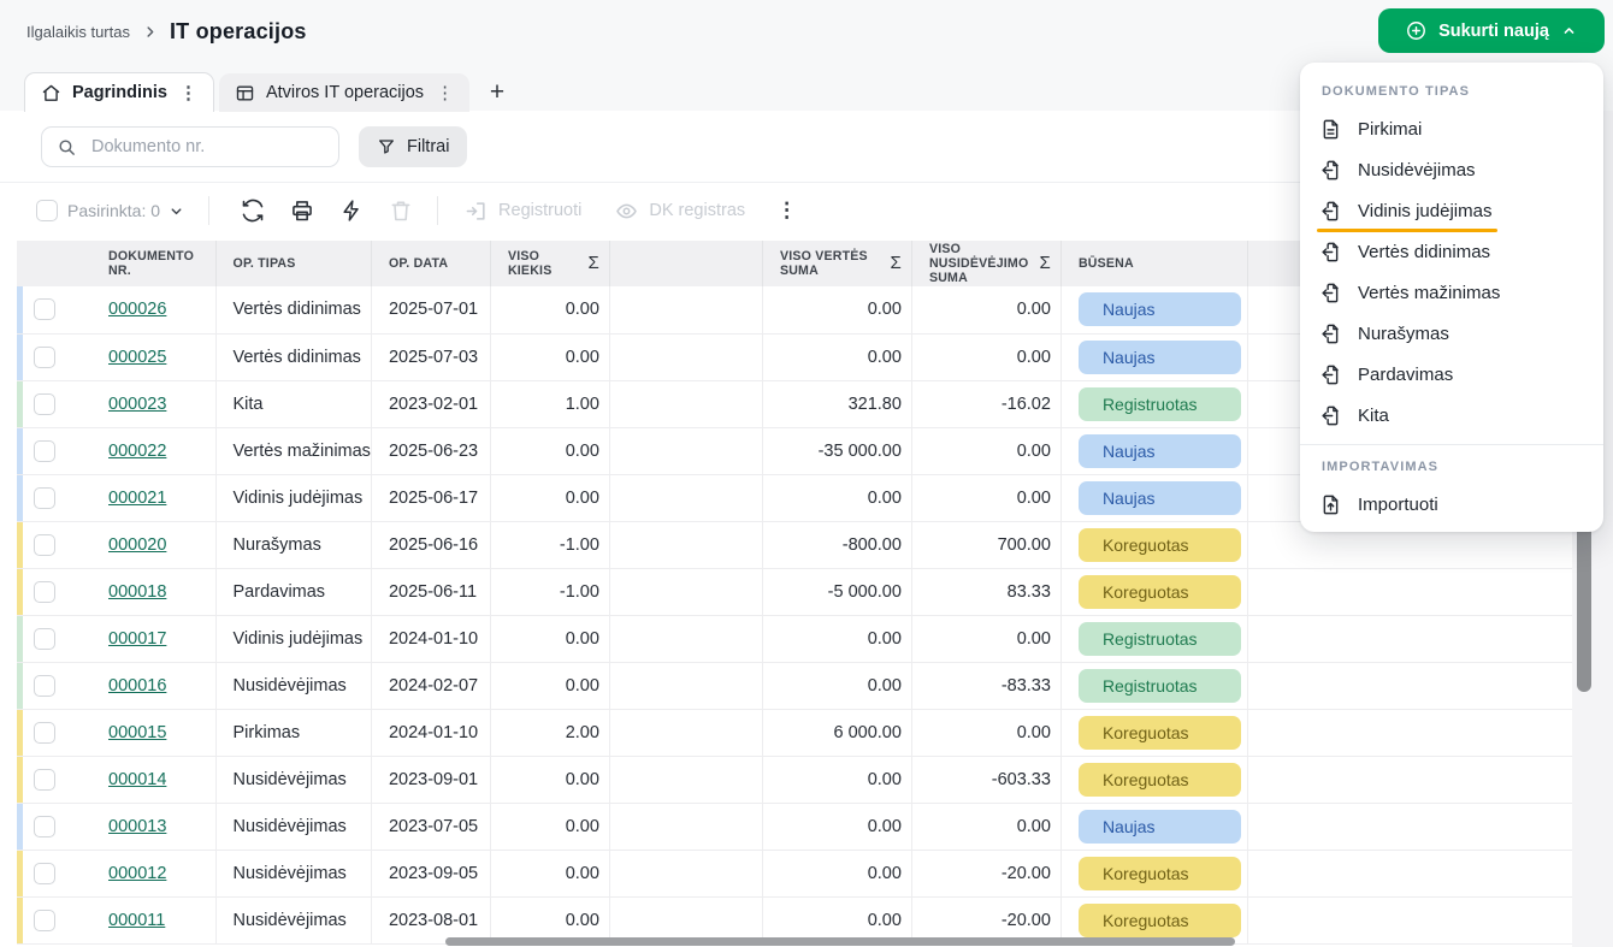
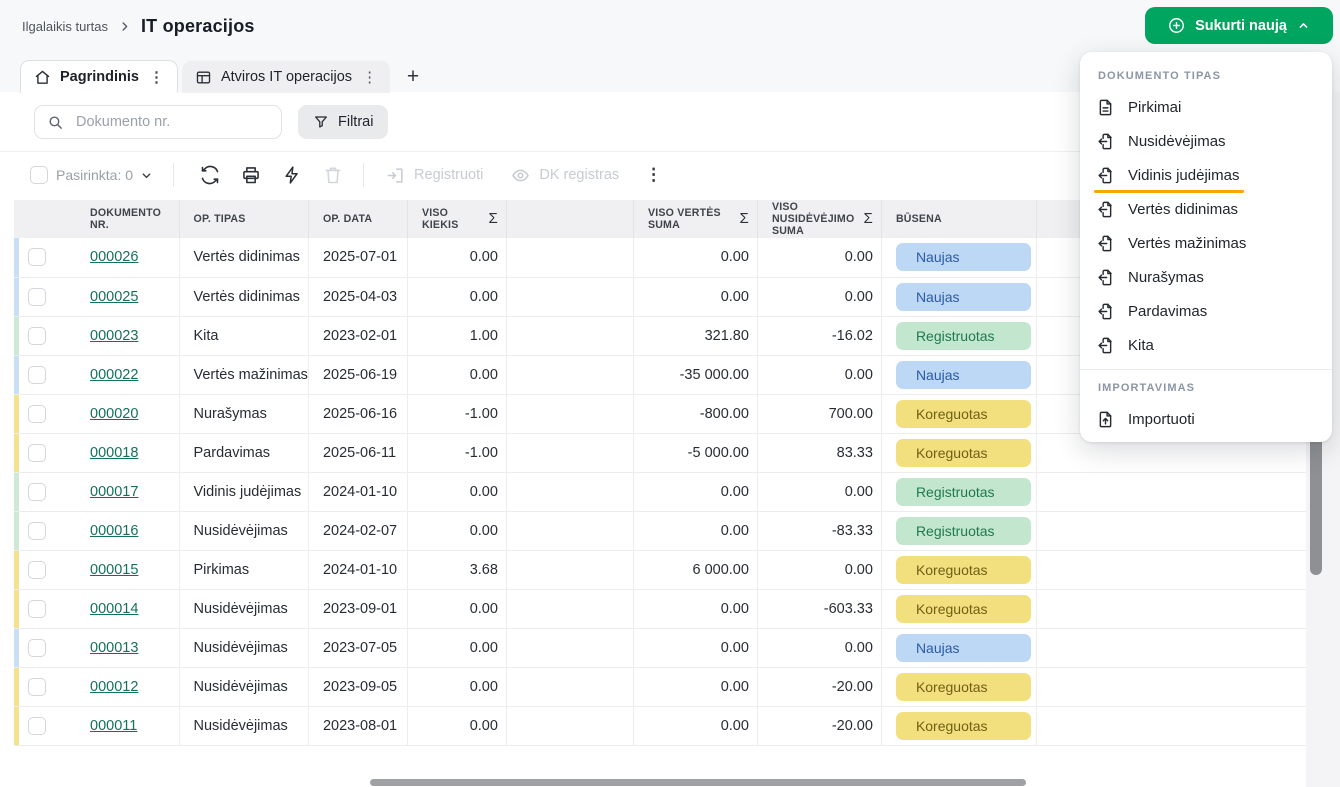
  Ilgalaikis turtas
  IT operacijos
  Sukurti naują
  Pagrindinis
  ⋮
  Atviros IT operacijos
  ⋮
  +
  Dokumento nr.
  Filtrai
  Pasirinkta: 0
  Registruoti
  DK registras
  ⋮
  	DOKUMENTO NR.	OP. TIPAS	OP. DATA	VISO KIEKISΣ		VISO VERTĖS SUMAΣ	VISO NUSIDĖVĖJIMO SUMAΣ	BŪSENA
  	000026	Vertės didinimas	2025-07-01	0.00		0.00	0.00	Naujas
- 	000025	Vertės didinimas	2025-07-03	0.00		0.00	0.00	Naujas
+ 	000025	Vertės didinimas	2025-04-03	0.00		0.00	0.00	Naujas
  	000023	Kita	2023-02-01	1.00		321.80	-16.02	Registruotas
- 	000022	Vertės mažinimas	2025-06-23	0.00		-35 000.00	0.00	Naujas
+ 	000022	Vertės mažinimas	2025-06-19	0.00		-35 000.00	0.00	Naujas
- 	000021	Vidinis judėjimas	2025-06-17	0.00		0.00	0.00	Naujas
  	000020	Nurašymas	2025-06-16	-1.00		-800.00	700.00	Koreguotas
  	000018	Pardavimas	2025-06-11	-1.00		-5 000.00	83.33	Koreguotas
  	000017	Vidinis judėjimas	2024-01-10	0.00		0.00	0.00	Registruotas
  	000016	Nusidėvėjimas	2024-02-07	0.00		0.00	-83.33	Registruotas
- 	000015	Pirkimas	2024-01-10	2.00		6 000.00	0.00	Koreguotas
+ 	000015	Pirkimas	2024-01-10	3.68		6 000.00	0.00	Koreguotas
  	000014	Nusidėvėjimas	2023-09-01	0.00		0.00	-603.33	Koreguotas
  	000013	Nusidėvėjimas	2023-07-05	0.00		0.00	0.00	Naujas
  	000012	Nusidėvėjimas	2023-09-05	0.00		0.00	-20.00	Koreguotas
  	000011	Nusidėvėjimas	2023-08-01	0.00		0.00	-20.00	Koreguotas
  DOKUMENTO TIPAS
  Pirkimai
  Nusidėvėjimas
  Vidinis judėjimas
  Vertės didinimas
  Vertės mažinimas
  Nurašymas
  Pardavimas
  Kita
  IMPORTAVIMAS
  Importuoti
